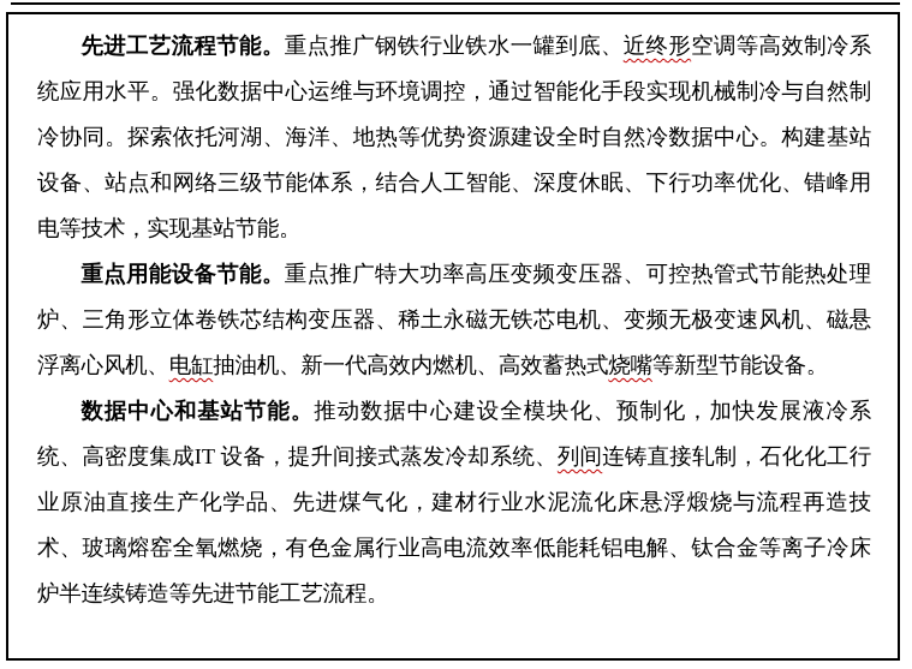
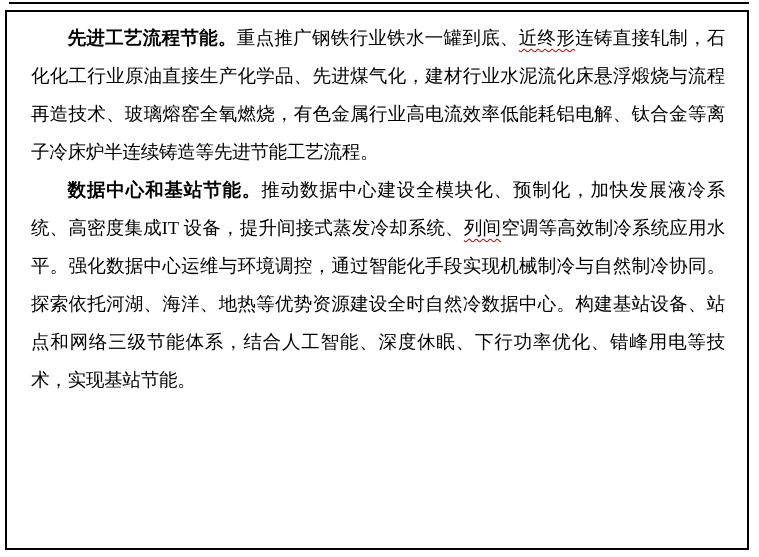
- 先进工艺流程节能。重点推广钢铁行业铁水一罐到底、近终形空调等高效制冷系统应用水平。强化数据中心运维与环境调控，通过智能化手段实现机械制冷与自然制冷协同。探索依托河湖、海洋、地热等优势资源建设全时自然冷数据中心。构建基站设备、站点和网络三级节能体系，结合人工智能、深度休眠、下行功率优化、错峰用电等技术，实现基站节能。
+ 先进工艺流程节能。重点推广钢铁行业铁水一罐到底、近终形连铸直接轧制，石化化工行业原油直接生产化学品、先进煤气化，建材行业水泥流化床悬浮煅烧与流程再造技术、玻璃熔窑全氧燃烧，有色金属行业高电流效率低能耗铝电解、钛合金等离子冷床炉半连续铸造等先进节能工艺流程。
- 重点用能设备节能。重点推广特大功率高压变频变压器、可控热管式节能热处理炉、三角形立体卷铁芯结构变压器、稀土永磁无铁芯电机、变频无极变速风机、磁悬浮离心风机、电缸抽油机、新一代高效内燃机、高效蓄热式烧嘴等新型节能设备。
- 数据中心和基站节能。推动数据中心建设全模块化、预制化，加快发展液冷系统、高密度集成IT 设备，提升间接式蒸发冷却系统、列间连铸直接轧制，石化化工行业原油直接生产化学品、先进煤气化，建材行业水泥流化床悬浮煅烧与流程再造技术、玻璃熔窑全氧燃烧，有色金属行业高电流效率低能耗铝电解、钛合金等离子冷床炉半连续铸造等先进节能工艺流程。
+ 数据中心和基站节能。推动数据中心建设全模块化、预制化，加快发展液冷系统、高密度集成IT 设备，提升间接式蒸发冷却系统、列间空调等高效制冷系统应用水平。强化数据中心运维与环境调控，通过智能化手段实现机械制冷与自然制冷协同。探索依托河湖、海洋、地热等优势资源建设全时自然冷数据中心。构建基站设备、站点和网络三级节能体系，结合人工智能、深度休眠、下行功率优化、错峰用电等技术，实现基站节能。
